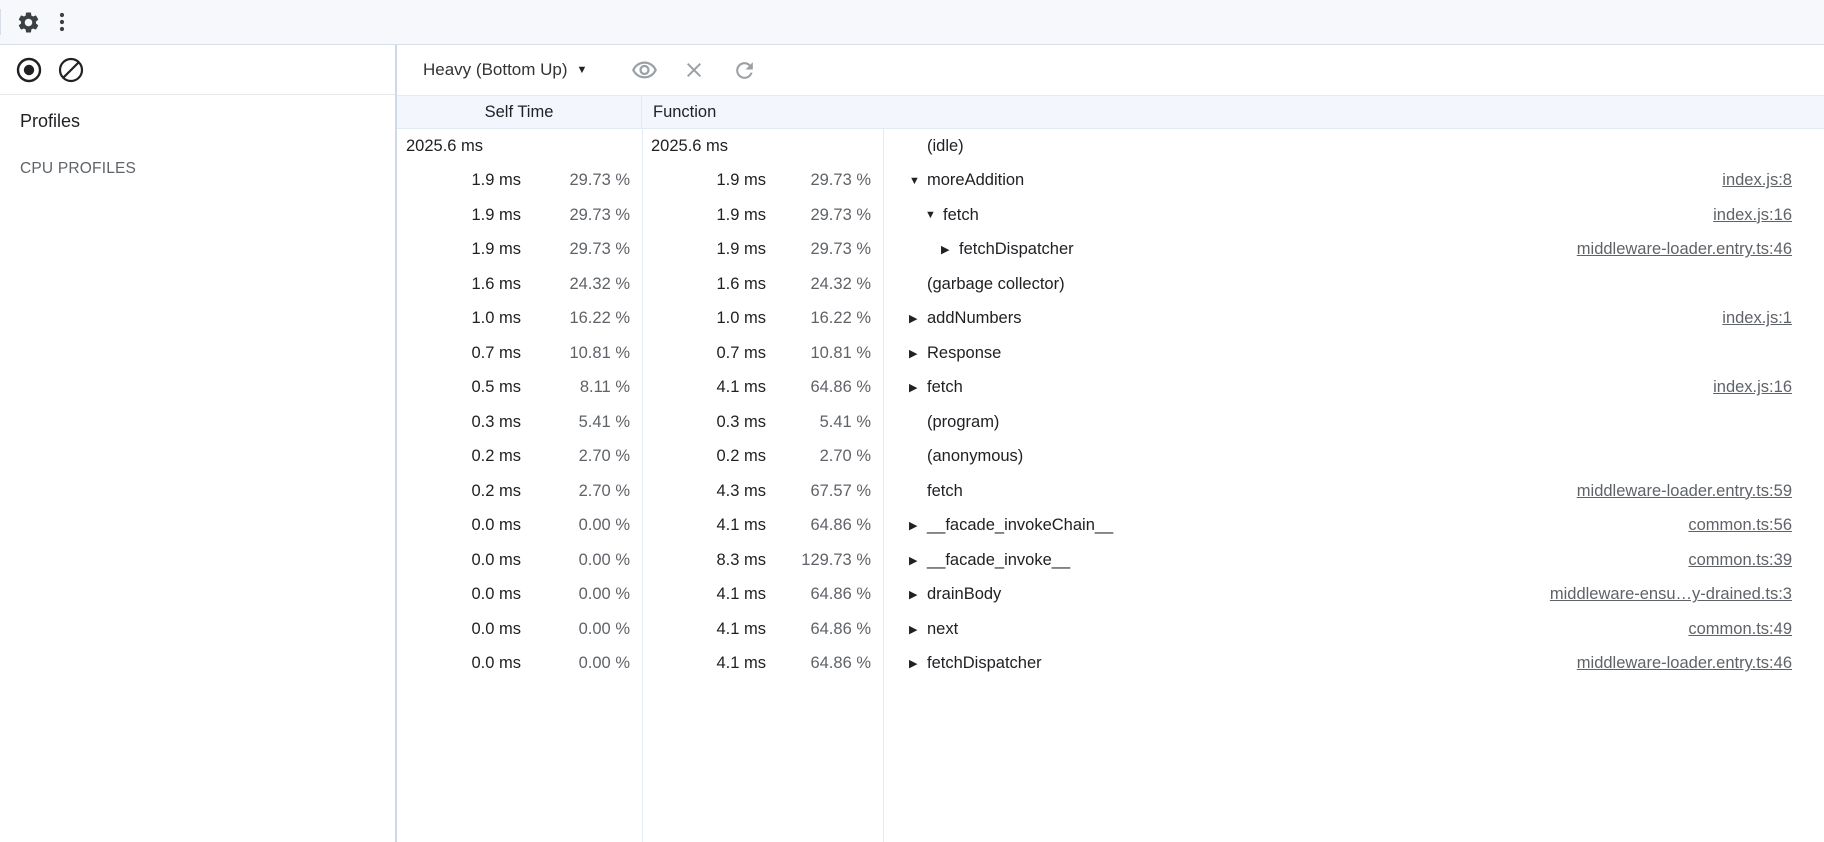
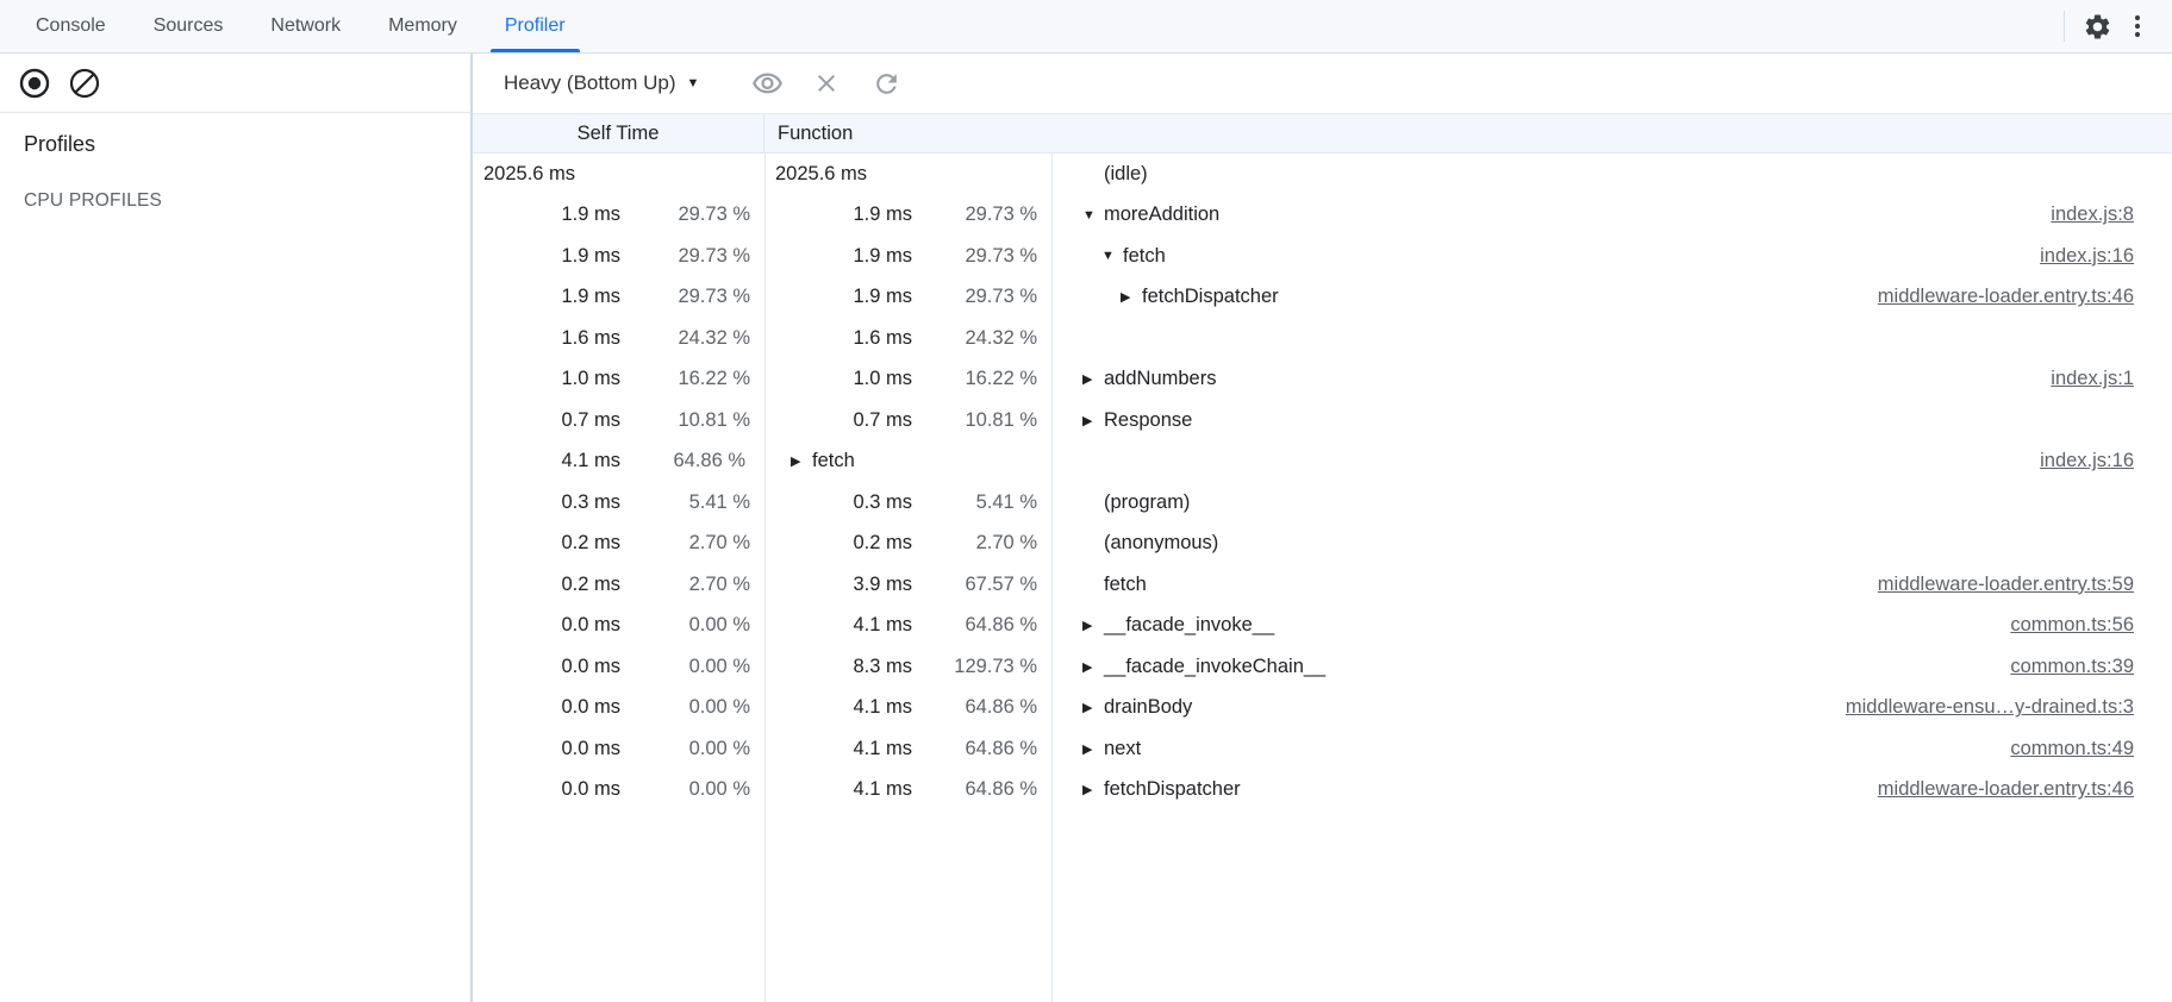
+ Console
+ Sources
+ Network
+ Memory
+ Profiler
  Profiles
  CPU PROFILES
  Heavy (Bottom Up)
  ▼
  Self Time
  Function
  2025.6 ms
  2025.6 ms
  (idle)
  1.9 ms
  29.73 %
  1.9 ms
  29.73 %
  ▼
  moreAddition
  index.js:8
  1.9 ms
  29.73 %
  1.9 ms
  29.73 %
  ▼
  fetch
  index.js:16
  1.9 ms
  29.73 %
  1.9 ms
  29.73 %
  ▶
  fetchDispatcher
  middleware-loader.entry.ts:46
  1.6 ms
  24.32 %
  1.6 ms
  24.32 %
- (garbage collector)
  1.0 ms
  16.22 %
  1.0 ms
  16.22 %
  ▶
  addNumbers
  index.js:1
  0.7 ms
  10.81 %
  0.7 ms
  10.81 %
  ▶
  Response
- 0.5 ms
- 8.11 %
  4.1 ms
  64.86 %
  ▶
  fetch
  index.js:16
  0.3 ms
  5.41 %
  0.3 ms
  5.41 %
  (program)
  0.2 ms
  2.70 %
  0.2 ms
  2.70 %
  (anonymous)
  0.2 ms
  2.70 %
- 4.3 ms
+ 3.9 ms
  67.57 %
  fetch
  middleware-loader.entry.ts:59
  0.0 ms
  0.00 %
  4.1 ms
  64.86 %
  ▶
- __facade_invokeChain__
+ __facade_invoke__
  common.ts:56
  0.0 ms
  0.00 %
  8.3 ms
  129.73 %
  ▶
- __facade_invoke__
+ __facade_invokeChain__
  common.ts:39
  0.0 ms
  0.00 %
  4.1 ms
  64.86 %
  ▶
  drainBody
  middleware-ensu…y-drained.ts:3
  0.0 ms
  0.00 %
  4.1 ms
  64.86 %
  ▶
  next
  common.ts:49
  0.0 ms
  0.00 %
  4.1 ms
  64.86 %
  ▶
  fetchDispatcher
  middleware-loader.entry.ts:46
